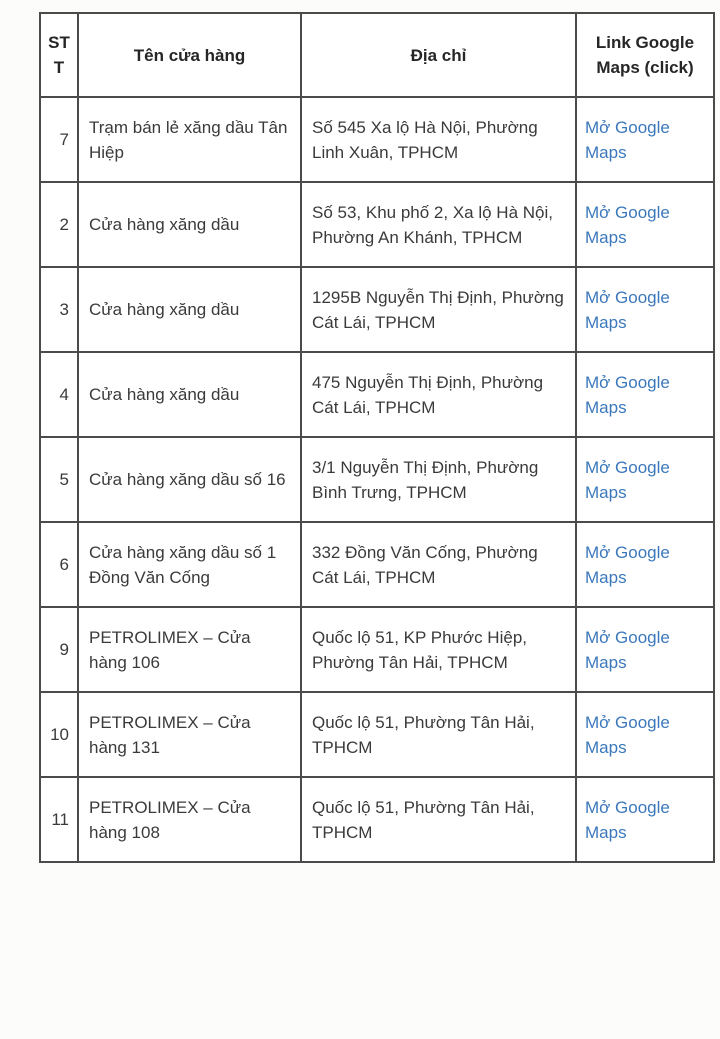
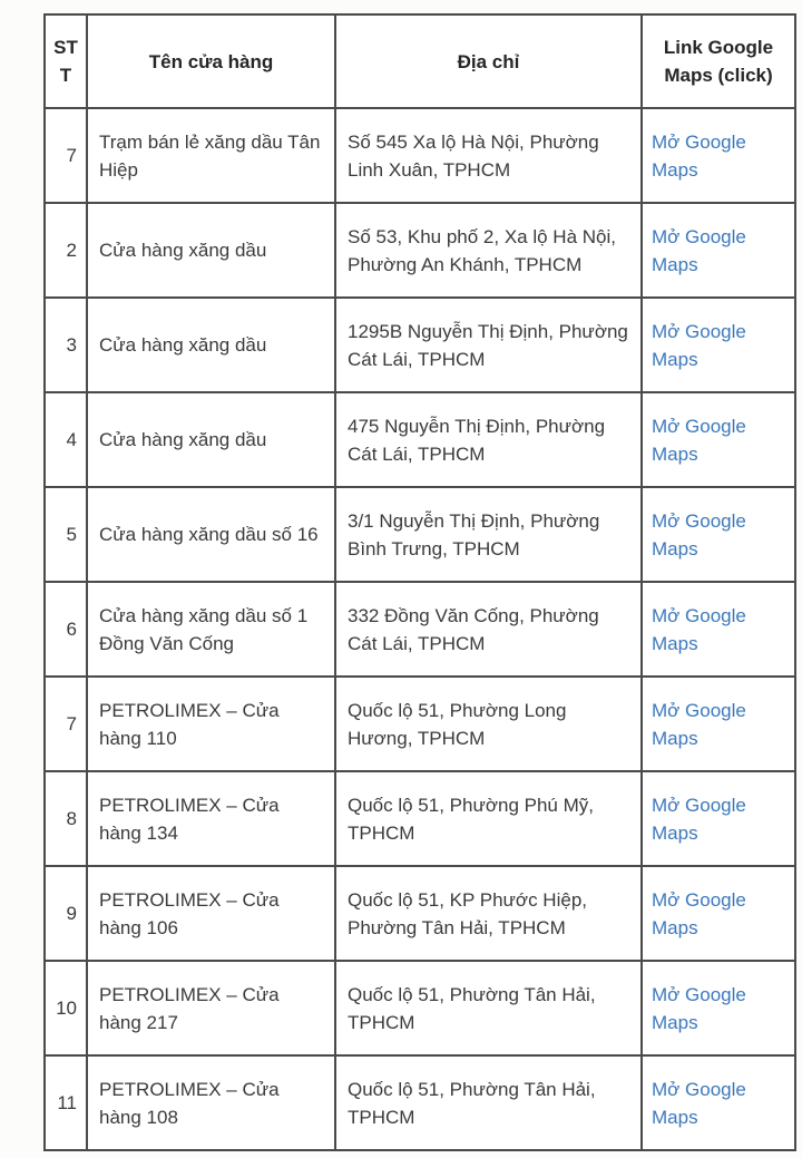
  STT	Tên cửa hàng	Địa chỉ	Link Google Maps (click)
  7	Trạm bán lẻ xăng dầu Tân Hiệp	Số 545 Xa lộ Hà Nội, Phường Linh Xuân, TPHCM	Mở Google Maps
  2	Cửa hàng xăng dầu	Số 53, Khu phố 2, Xa lộ Hà Nội, Phường An Khánh, TPHCM	Mở Google Maps
  3	Cửa hàng xăng dầu	1295B Nguyễn Thị Định, Phường Cát Lái, TPHCM	Mở Google Maps
  4	Cửa hàng xăng dầu	475 Nguyễn Thị Định, Phường Cát Lái, TPHCM	Mở Google Maps
  5	Cửa hàng xăng dầu số 16	3/1 Nguyễn Thị Định, Phường Bình Trưng, TPHCM	Mở Google Maps
  6	Cửa hàng xăng dầu số 1 Đồng Văn Cống	332 Đồng Văn Cống, Phường Cát Lái, TPHCM	Mở Google Maps
+ 7	PETROLIMEX – Cửa hàng 110	Quốc lộ 51, Phường Long Hương, TPHCM	Mở Google Maps
+ 8	PETROLIMEX – Cửa hàng 134	Quốc lộ 51, Phường Phú Mỹ, TPHCM	Mở Google Maps
  9	PETROLIMEX – Cửa hàng 106	Quốc lộ 51, KP Phước Hiệp, Phường Tân Hải, TPHCM	Mở Google Maps
- 10	PETROLIMEX – Cửa hàng 131	Quốc lộ 51, Phường Tân Hải, TPHCM	Mở Google Maps
+ 10	PETROLIMEX – Cửa hàng 217	Quốc lộ 51, Phường Tân Hải, TPHCM	Mở Google Maps
  11	PETROLIMEX – Cửa hàng 108	Quốc lộ 51, Phường Tân Hải, TPHCM	Mở Google Maps
